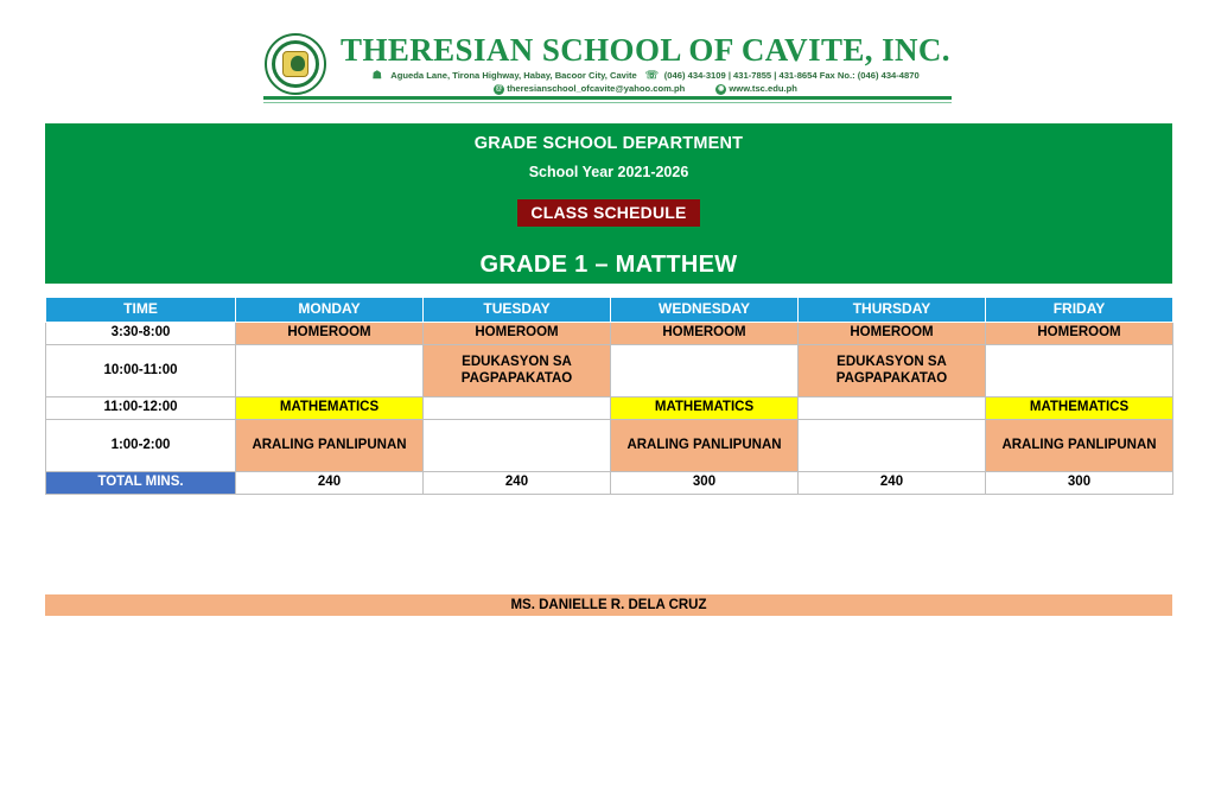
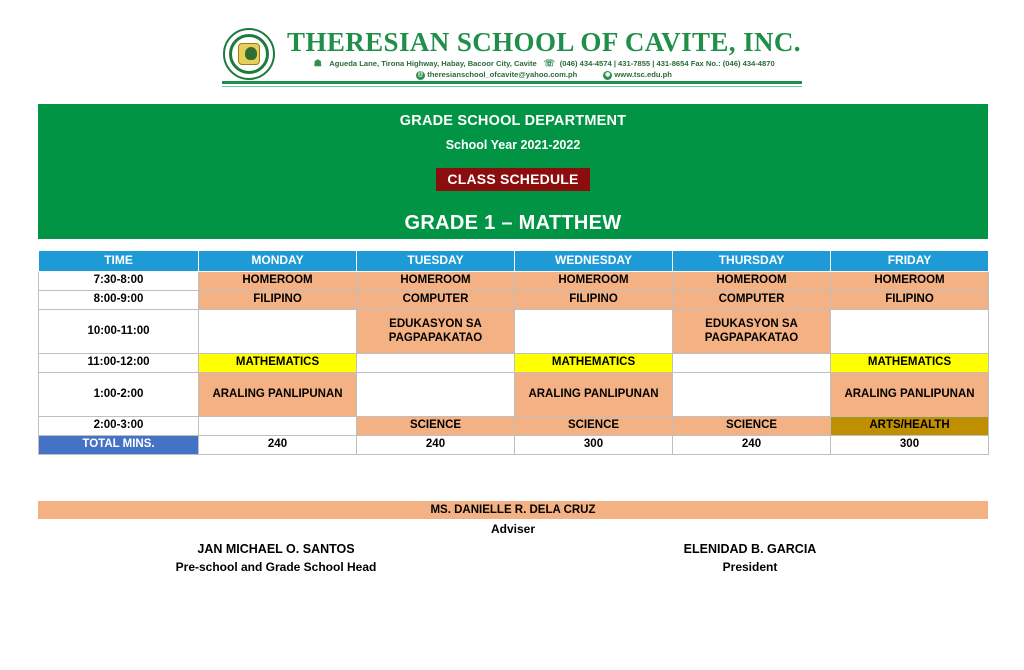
  THERESIAN SCHOOL OF CAVITE, INC.
  ☗
  Agueda Lane, Tirona Highway, Habay, Bacoor City, Cavite
  ☏
- (046) 434-3109 | 431-7855 | 431-8654 Fax No.: (046) 434-4870
+ (046) 434-4574 | 431-7855 | 431-8654 Fax No.: (046) 434-4870
  theresianschool_ofcavite@yahoo.com.ph
  www.tsc.edu.ph
  GRADE SCHOOL DEPARTMENT
- School Year 2021-2026
+ School Year 2021-2022
  CLASS SCHEDULE
  GRADE 1 – MATTHEW
  TIME	MONDAY	TUESDAY	WEDNESDAY	THURSDAY	FRIDAY
- 3:30-8:00	HOMEROOM	HOMEROOM	HOMEROOM	HOMEROOM	HOMEROOM
+ 7:30-8:00	HOMEROOM	HOMEROOM	HOMEROOM	HOMEROOM	HOMEROOM
+ 8:00-9:00	FILIPINO	COMPUTER	FILIPINO	COMPUTER	FILIPINO
  10:00-11:00		EDUKASYON SA PAGPAPAKATAO		EDUKASYON SA PAGPAPAKATAO
  11:00-12:00	MATHEMATICS		MATHEMATICS		MATHEMATICS
  1:00-2:00	ARALING PANLIPUNAN		ARALING PANLIPUNAN		ARALING PANLIPUNAN
+ 2:00-3:00		SCIENCE	SCIENCE	SCIENCE	ARTS/HEALTH
  TOTAL MINS.	240	240	300	240	300
  MS. DANIELLE R. DELA CRUZ
+ Adviser
+ JAN MICHAEL O. SANTOS
+ Pre-school and Grade School Head
+ ELENIDAD B. GARCIA
+ President
